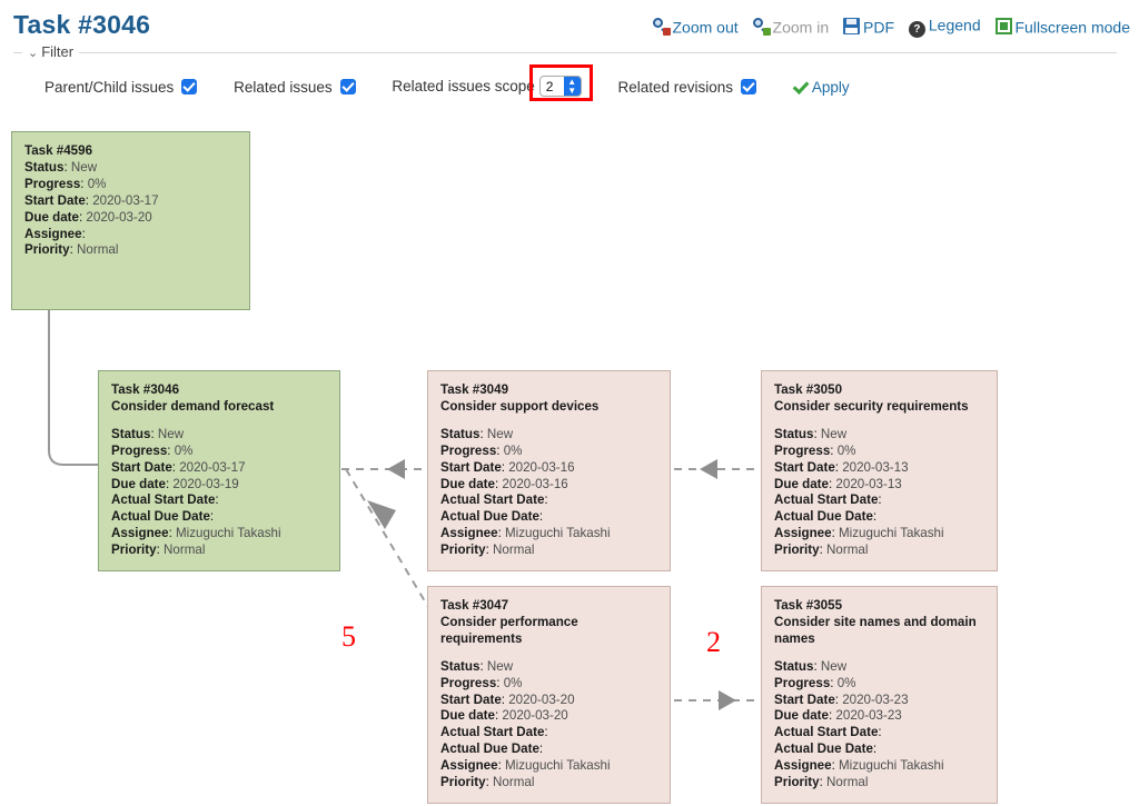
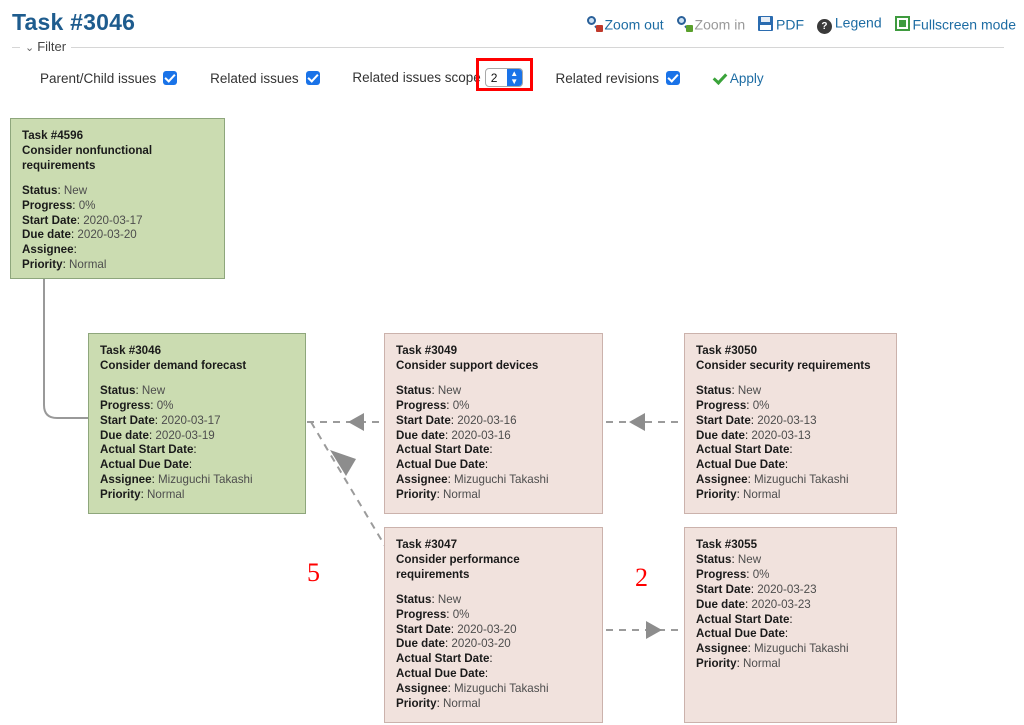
  Task #3046
  Zoom out Zoom in PDF ? Legend Fullscreen mode
  ⌄ Filter
  Parent/Child issues Related issues Related issues scope
  2
  ▲
  ▼
  Related revisions Apply
  Task #4596
+ Consider nonfunctional requirements
  Status: New
  Progress: 0%
  Start Date: 2020-03-17
  Due date: 2020-03-20
  Assignee:
  Priority: Normal
  Task #3046
  Consider demand forecast
  Status: New
  Progress: 0%
  Start Date: 2020-03-17
  Due date: 2020-03-19
  Actual Start Date:
  Actual Due Date:
  Assignee: Mizuguchi Takashi
  Priority: Normal
  Task #3049
  Consider support devices
  Status: New
  Progress: 0%
  Start Date: 2020-03-16
  Due date: 2020-03-16
  Actual Start Date:
  Actual Due Date:
  Assignee: Mizuguchi Takashi
  Priority: Normal
  Task #3050
  Consider security requirements
  Status: New
  Progress: 0%
  Start Date: 2020-03-13
  Due date: 2020-03-13
  Actual Start Date:
  Actual Due Date:
  Assignee: Mizuguchi Takashi
  Priority: Normal
  Task #3047
  Consider performance requirements
  Status: New
  Progress: 0%
  Start Date: 2020-03-20
  Due date: 2020-03-20
  Actual Start Date:
  Actual Due Date:
  Assignee: Mizuguchi Takashi
  Priority: Normal
  Task #3055
- Consider site names and domain names
  Status: New
  Progress: 0%
  Start Date: 2020-03-23
  Due date: 2020-03-23
  Actual Start Date:
  Actual Due Date:
  Assignee: Mizuguchi Takashi
  Priority: Normal
  5
  2
